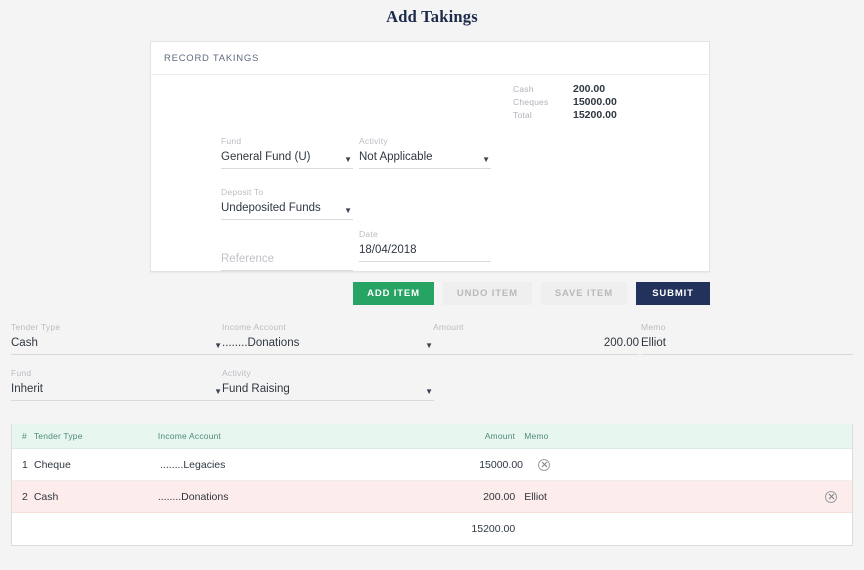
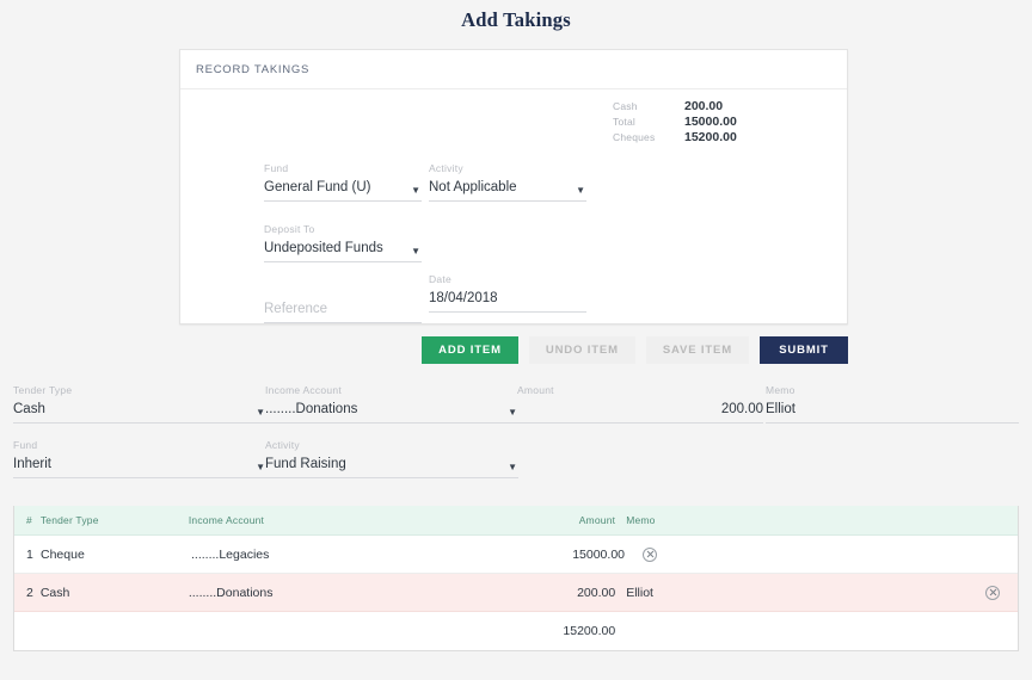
  Add Takings
  RECORD TAKINGS
  Fund
  General Fund (U)
  ▼
  Activity
  Not Applicable
  ▼
  Deposit To
  Undeposited Funds
  ▼
  Reference
  Date
  18/04/2018
  Cash
  200.00
- Cheques
+ Total
  15000.00
- Total
+ Cheques
  15200.00
  ADD ITEM
  UNDO ITEM
  SAVE ITEM
  SUBMIT
  Tender Type
  Cash
  ▼
  Income Account
  ........Donations
  ▼
  Amount
  200.00
  Memo
  Elliot
  Fund
  Inherit
  ▼
  Activity
  Fund Raising
  ▼
  #
  Tender Type
  Income Account
  Amount
  Memo
  1
  Cheque
  ........Legacies
  15000.00
  2
  Cash
  ........Donations
  200.00
  Elliot
  15200.00
